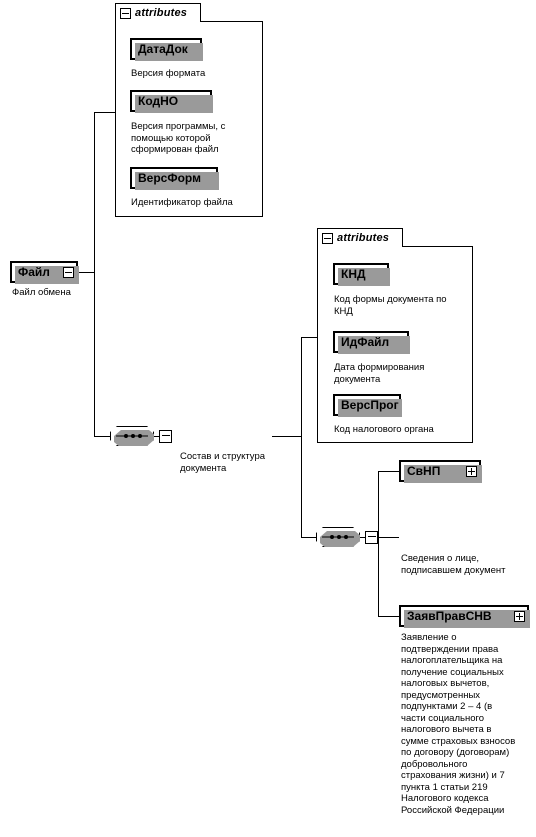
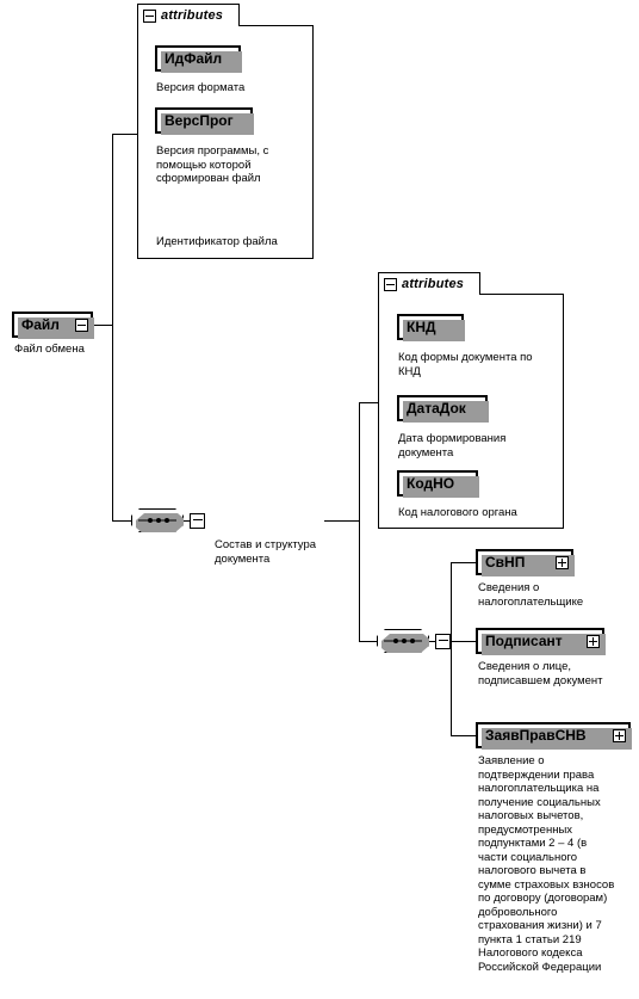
  Файл
  Файл обмена
  attributes
- ДатаДок
+ ИдФайл
  Версия формата
- КодНО
+ ВерсПрог
  Версия программы, с
  помощью которой
  сформирован файл
- ВерсФорм
  Идентификатор файла
  Состав и структура
  документа
  attributes
  КНД
  Код формы документа по
  КНД
- ИдФайл
+ ДатаДок
  Дата формирования
  документа
- ВерсПрог
+ КодНО
  Код налогового органа
  СвНП
+ Сведения о
+ налогоплательщике
+ Подписант
  Сведения о лице,
  подписавшем документ
  ЗаявПравСНВ
  Заявление о
  подтверждении права
  налогоплательщика на
  получение социальных
  налоговых вычетов,
  предусмотренных
  подпунктами 2 – 4 (в
  части социального
  налогового вычета в
  сумме страховых взносов
  по договору (договорам)
  добровольного
  страхования жизни) и 7
  пункта 1 статьи 219
  Налогового кодекса
  Российской Федерации
